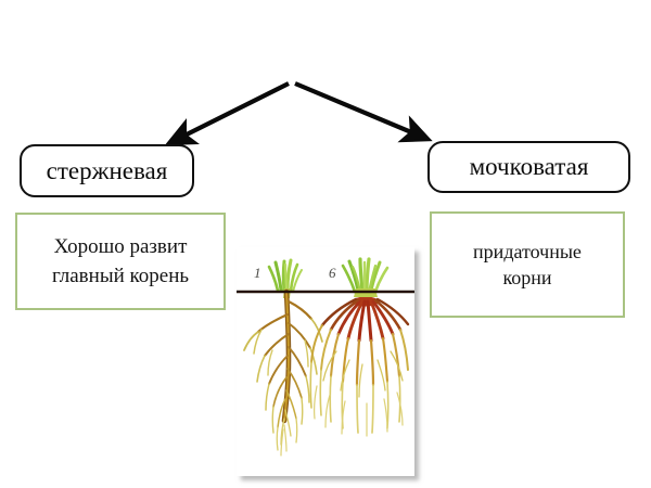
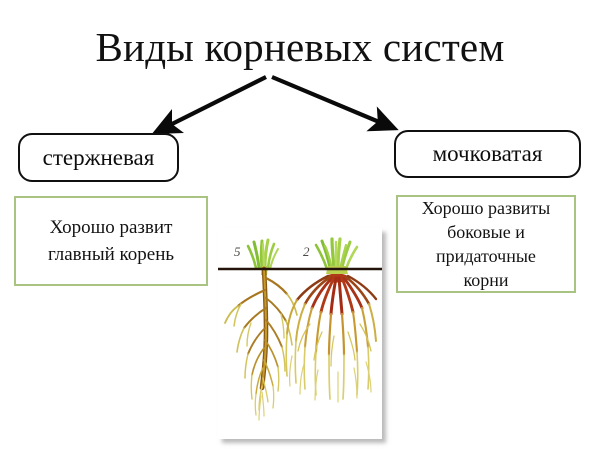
+ Виды корневых систем
  стержневая
  мочковатая
  Хорошо развит
  главный корень
+ Хорошо развиты
+ боковые и
  придаточные
  корни
- 1
+ 5
- 6
+ 2
